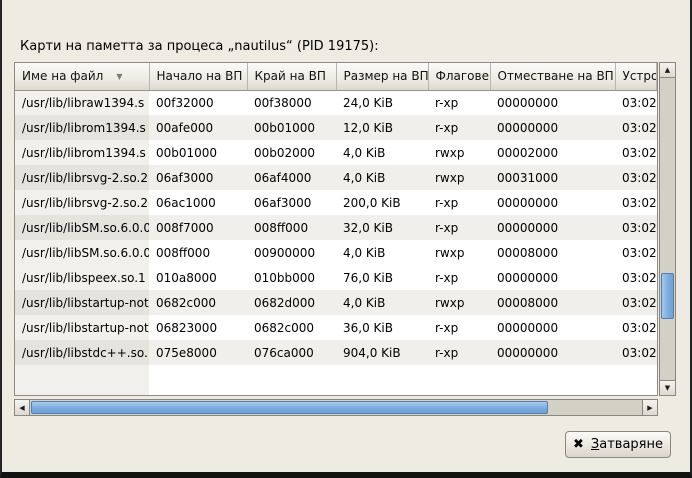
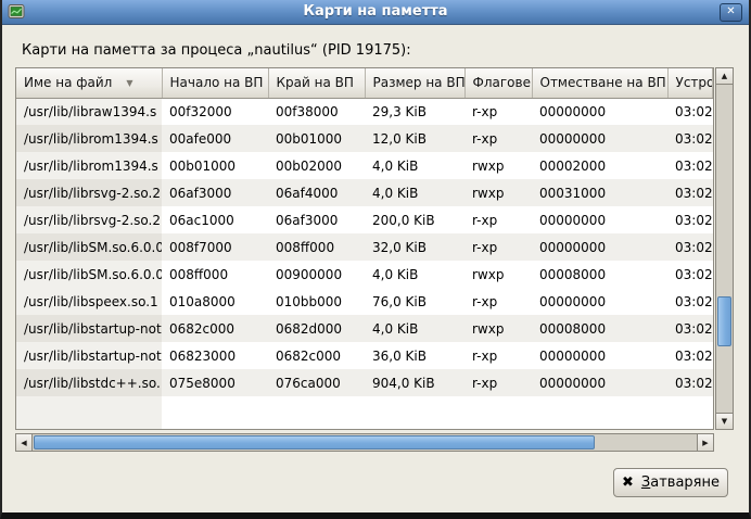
+ Карти на паметта
+ ✕
  Карти на паметта за процеса „nautilus“ (PID 19175):
  Име на файл ▼	Начало на ВП	Край на ВП	Размер на ВП	Флагове	Отместване на ВП	Устро
- /usr/lib/libraw1394.s	00f32000	00f38000	24,0 KiB	r-xp	00000000	03:02
+ /usr/lib/libraw1394.s	00f32000	00f38000	29,3 KiB	r-xp	00000000	03:02
  /usr/lib/librom1394.s	00afe000	00b01000	12,0 KiB	r-xp	00000000	03:02
  /usr/lib/librom1394.s	00b01000	00b02000	4,0 KiB	rwxp	00002000	03:02
  /usr/lib/librsvg-2.so.2	06af3000	06af4000	4,0 KiB	rwxp	00031000	03:02
  /usr/lib/librsvg-2.so.2	06ac1000	06af3000	200,0 KiB	r-xp	00000000	03:02
  /usr/lib/libSM.so.6.0.0	008f7000	008ff000	32,0 KiB	r-xp	00000000	03:02
  /usr/lib/libSM.so.6.0.0	008ff000	00900000	4,0 KiB	rwxp	00008000	03:02
  /usr/lib/libspeex.so.1	010a8000	010bb000	76,0 KiB	r-xp	00000000	03:02
  /usr/lib/libstartup-not	0682c000	0682d000	4,0 KiB	rwxp	00008000	03:02
  /usr/lib/libstartup-not	06823000	0682c000	36,0 KiB	r-xp	00000000	03:02
  /usr/lib/libstdc++.so.	075e8000	076ca000	904,0 KiB	r-xp	00000000	03:02
  ▲
  ▼
  ◀
  ▶
  ✖
  Затваряне
